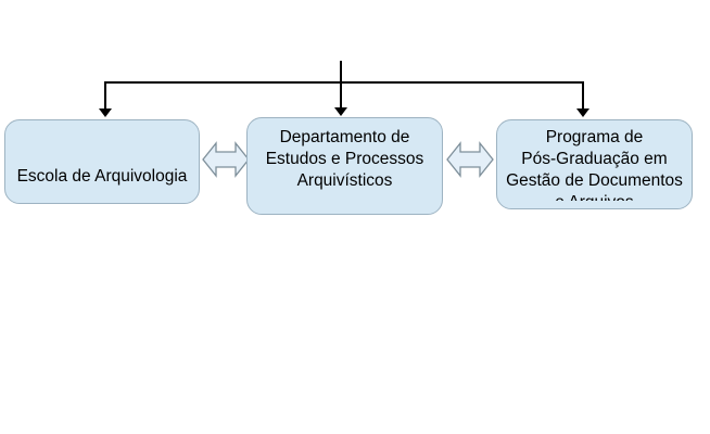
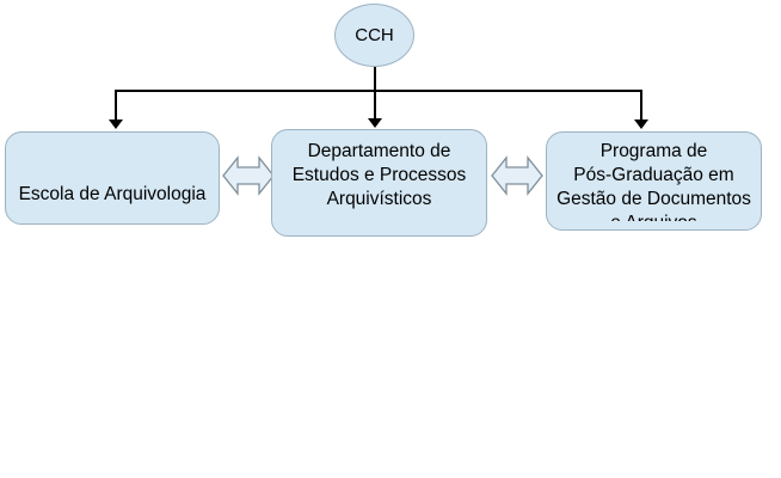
+ CCH
  Escola de Arquivologia
  Departamento de
  Estudos e Processos
  Arquivísticos
  Programa de
  Pós-Graduação em
  Gestão de Documentos
